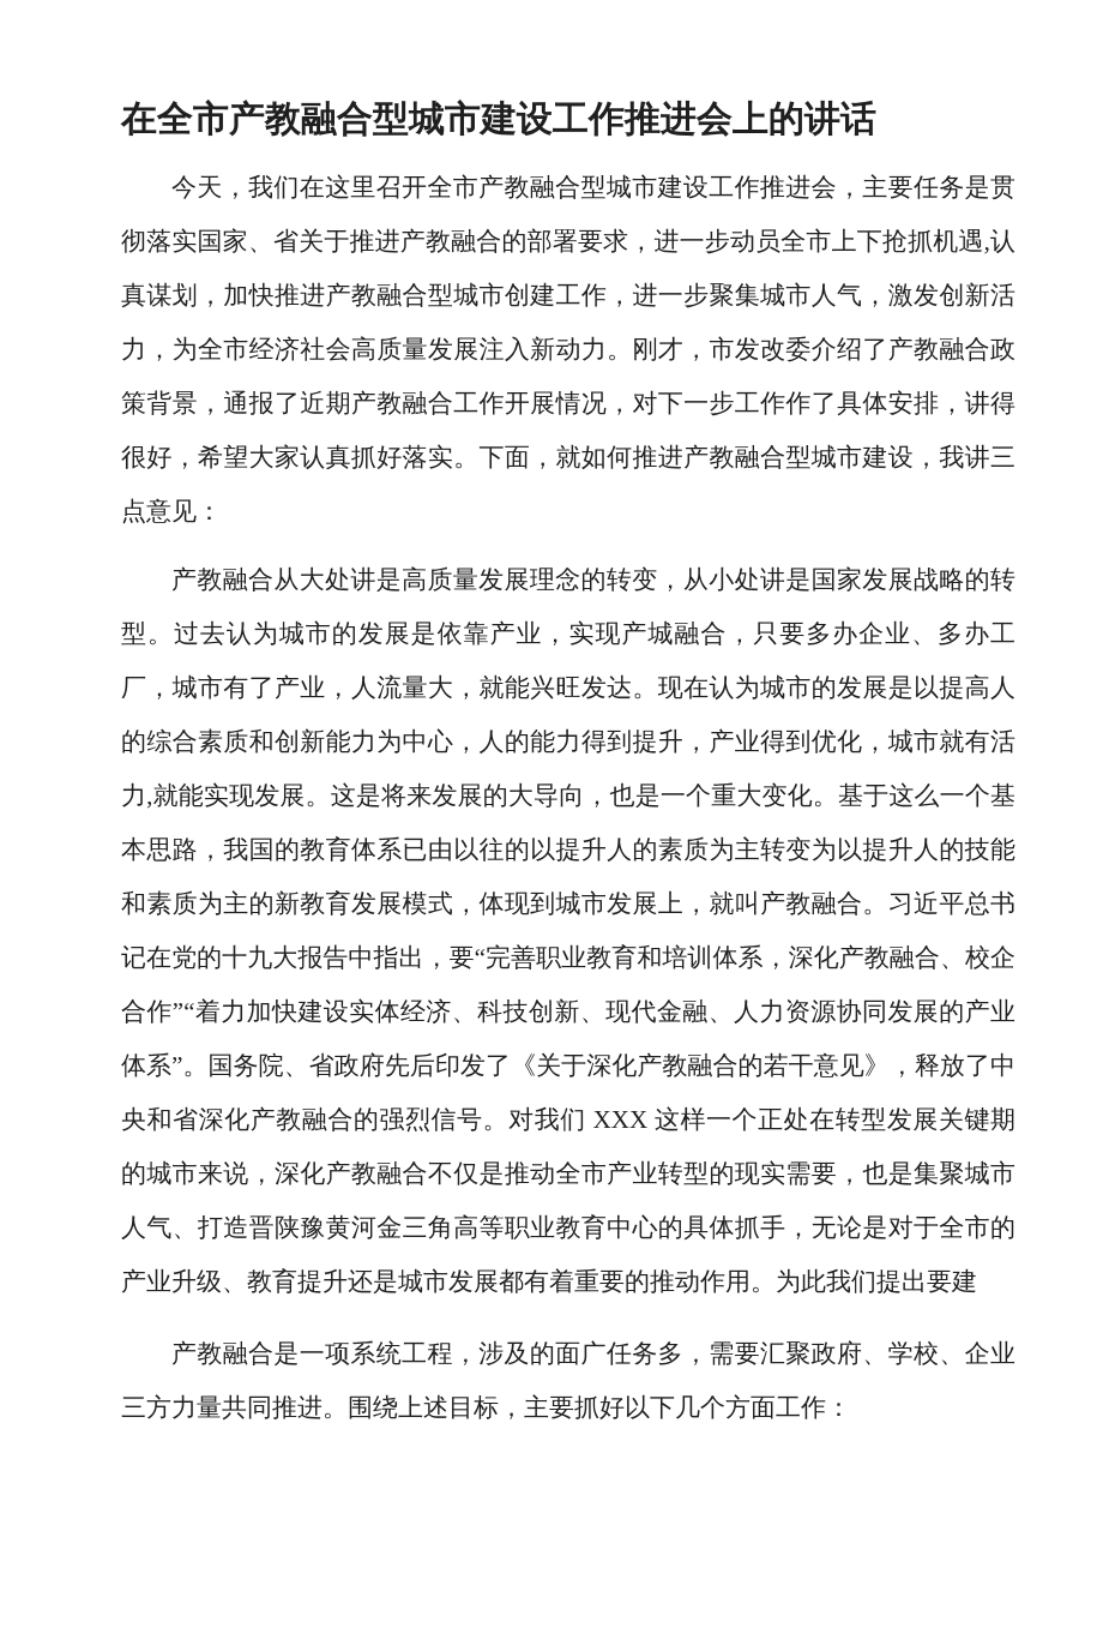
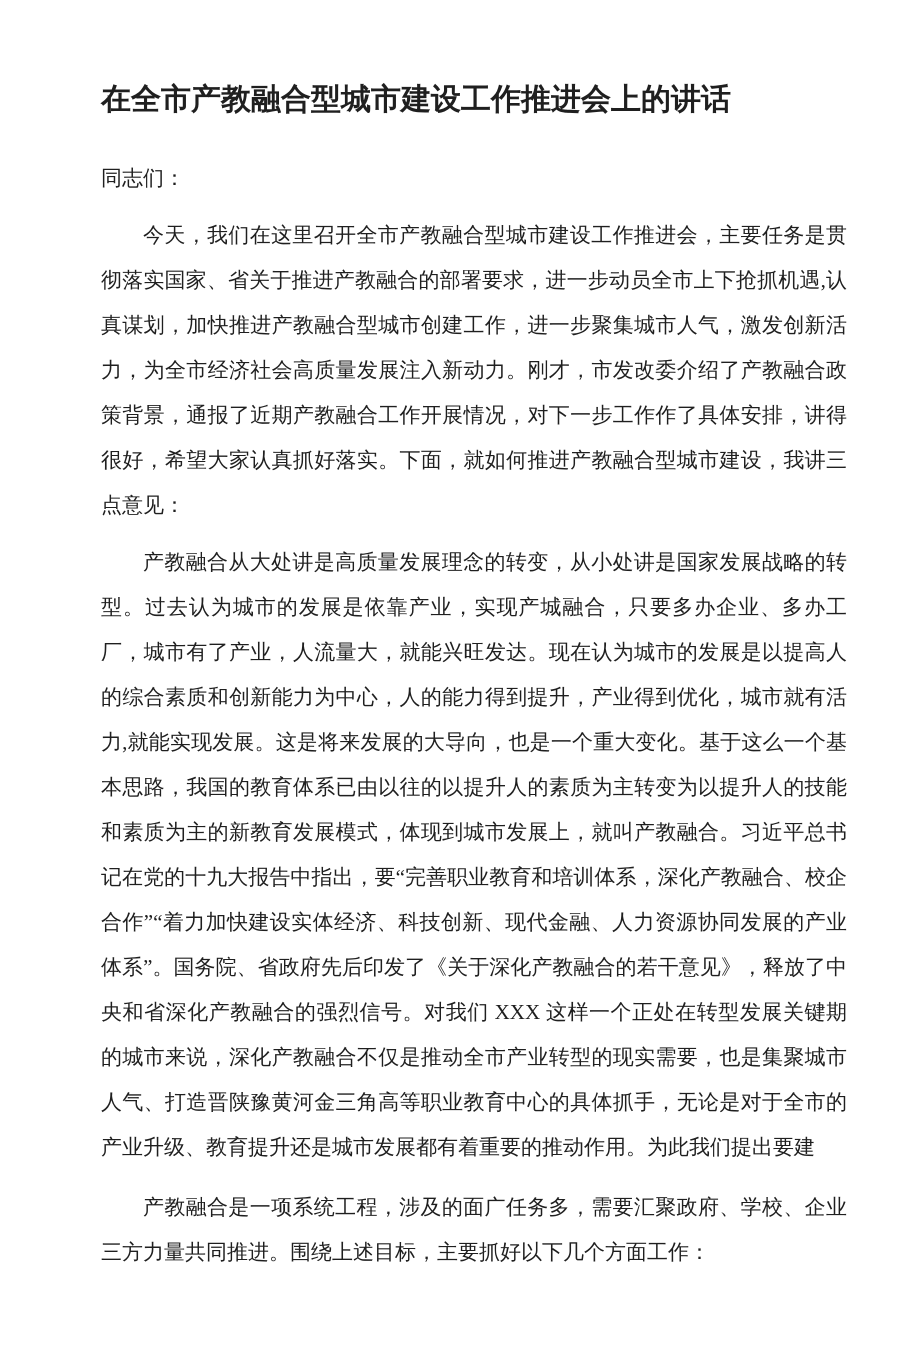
  在全市产教融合型城市建设工作推进会上的讲话
+ 同志们：
  今天，我们在这里召开全市产教融合型城市建设工作推进会，主要任务是贯彻落实国家、省关于推进产教融合的部署要求，进一步动员全市上下抢抓机遇,认真谋划，加快推进产教融合型城市创建工作，进一步聚集城市人气，激发创新活力，为全市经济社会高质量发展注入新动力。刚才，市发改委介绍了产教融合政策背景，通报了近期产教融合工作开展情况，对下一步工作作了具体安排，讲得很好，希望大家认真抓好落实。下面，就如何推进产教融合型城市建设，我讲三点意见：
  产教融合从大处讲是高质量发展理念的转变，从小处讲是国家发展战略的转型。过去认为城市的发展是依靠产业，实现产城融合，只要多办企业、多办工厂，城市有了产业，人流量大，就能兴旺发达。现在认为城市的发展是以提高人的综合素质和创新能力为中心，人的能力得到提升，产业得到优化，城市就有活力,就能实现发展。这是将来发展的大导向，也是一个重大变化。基于这么一个基本思路，我国的教育体系已由以往的以提升人的素质为主转变为以提升人的技能和素质为主的新教育发展模式，体现到城市发展上，就叫产教融合。习近平总书记在党的十九大报告中指出，要“完善职业教育和培训体系，深化产教融合、校企合作”“着力加快建设实体经济、科技创新、现代金融、人力资源协同发展的产业体系”。国务院、省政府先后印发了《关于深化产教融合的若干意见》，释放了中央和省深化产教融合的强烈信号。对我们 XXX 这样一个正处在转型发展关键期的城市来说，深化产教融合不仅是推动全市产业转型的现实需要，也是集聚城市人气、打造晋陕豫黄河金三角高等职业教育中心的具体抓手，无论是对于全市的产业升级、教育提升还是城市发展都有着重要的推动作用。为此我们提出要建
  产教融合是一项系统工程，涉及的面广任务多，需要汇聚政府、学校、企业三方力量共同推进。围绕上述目标，主要抓好以下几个方面工作：
